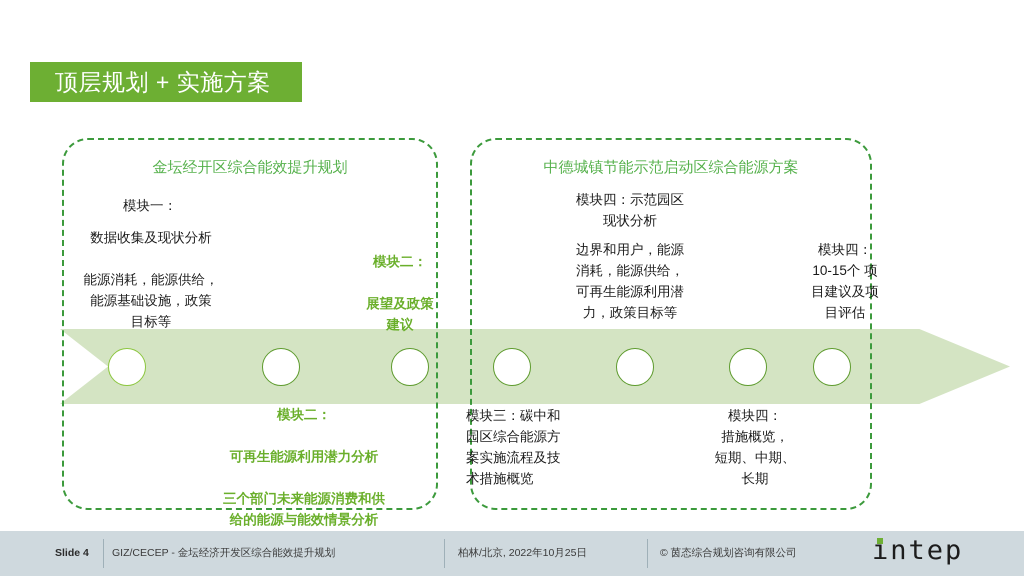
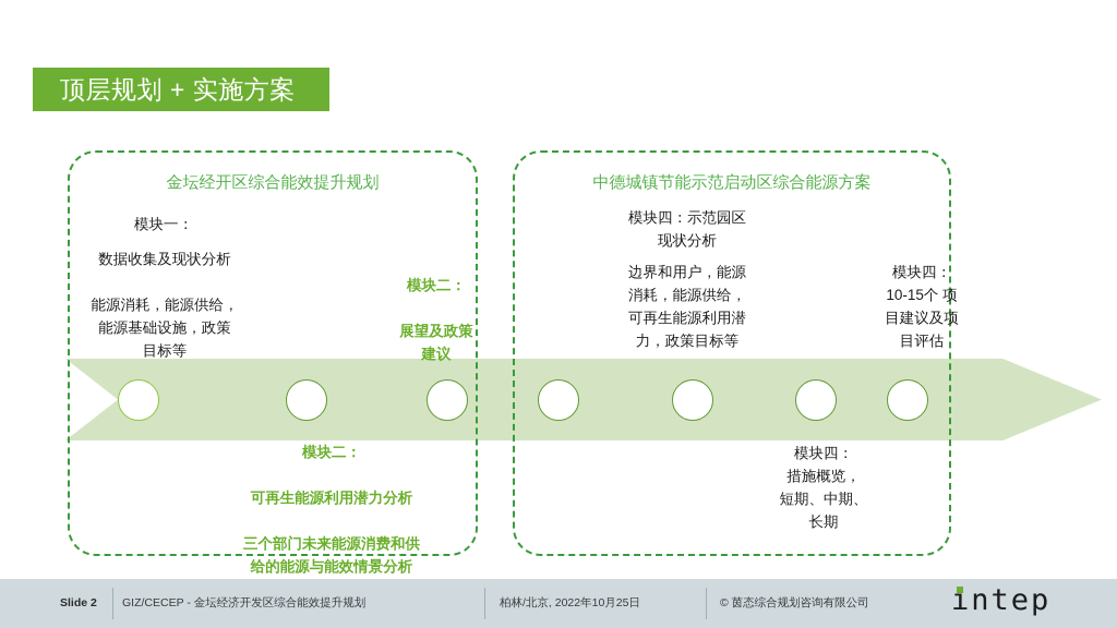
  顶层规划 + 实施方案
  金坛经开区综合能效提升规划
  中德城镇节能示范启动区综合能源方案
  模块一：
  数据收集及现状分析
  能源消耗，能源供给，
  能源基础设施，政策
  目标等
  模块二：
  展望及政策
  建议
  模块二：
  可再生能源利用潜力分析
  三个部门未来能源消费和供
  给的能源与能效情景分析
  模块四：示范园区
  现状分析
  边界和用户，能源
  消耗，能源供给，
  可再生能源利用潜
  力，政策目标等
  模块四：
  10-15个 项
  目建议及项
  目评估
- 模块三：碳中和
- 园区综合能源方
- 案实施流程及技
- 术措施概览
  模块四：
  措施概览，
  短期、中期、
  长期
- Slide 4
+ Slide 2
  GIZ/CECEP - 金坛经济开发区综合能效提升规划
  柏林/北京, 2022年10月25日
  © 茵态综合规划咨询有限公司
  intep
